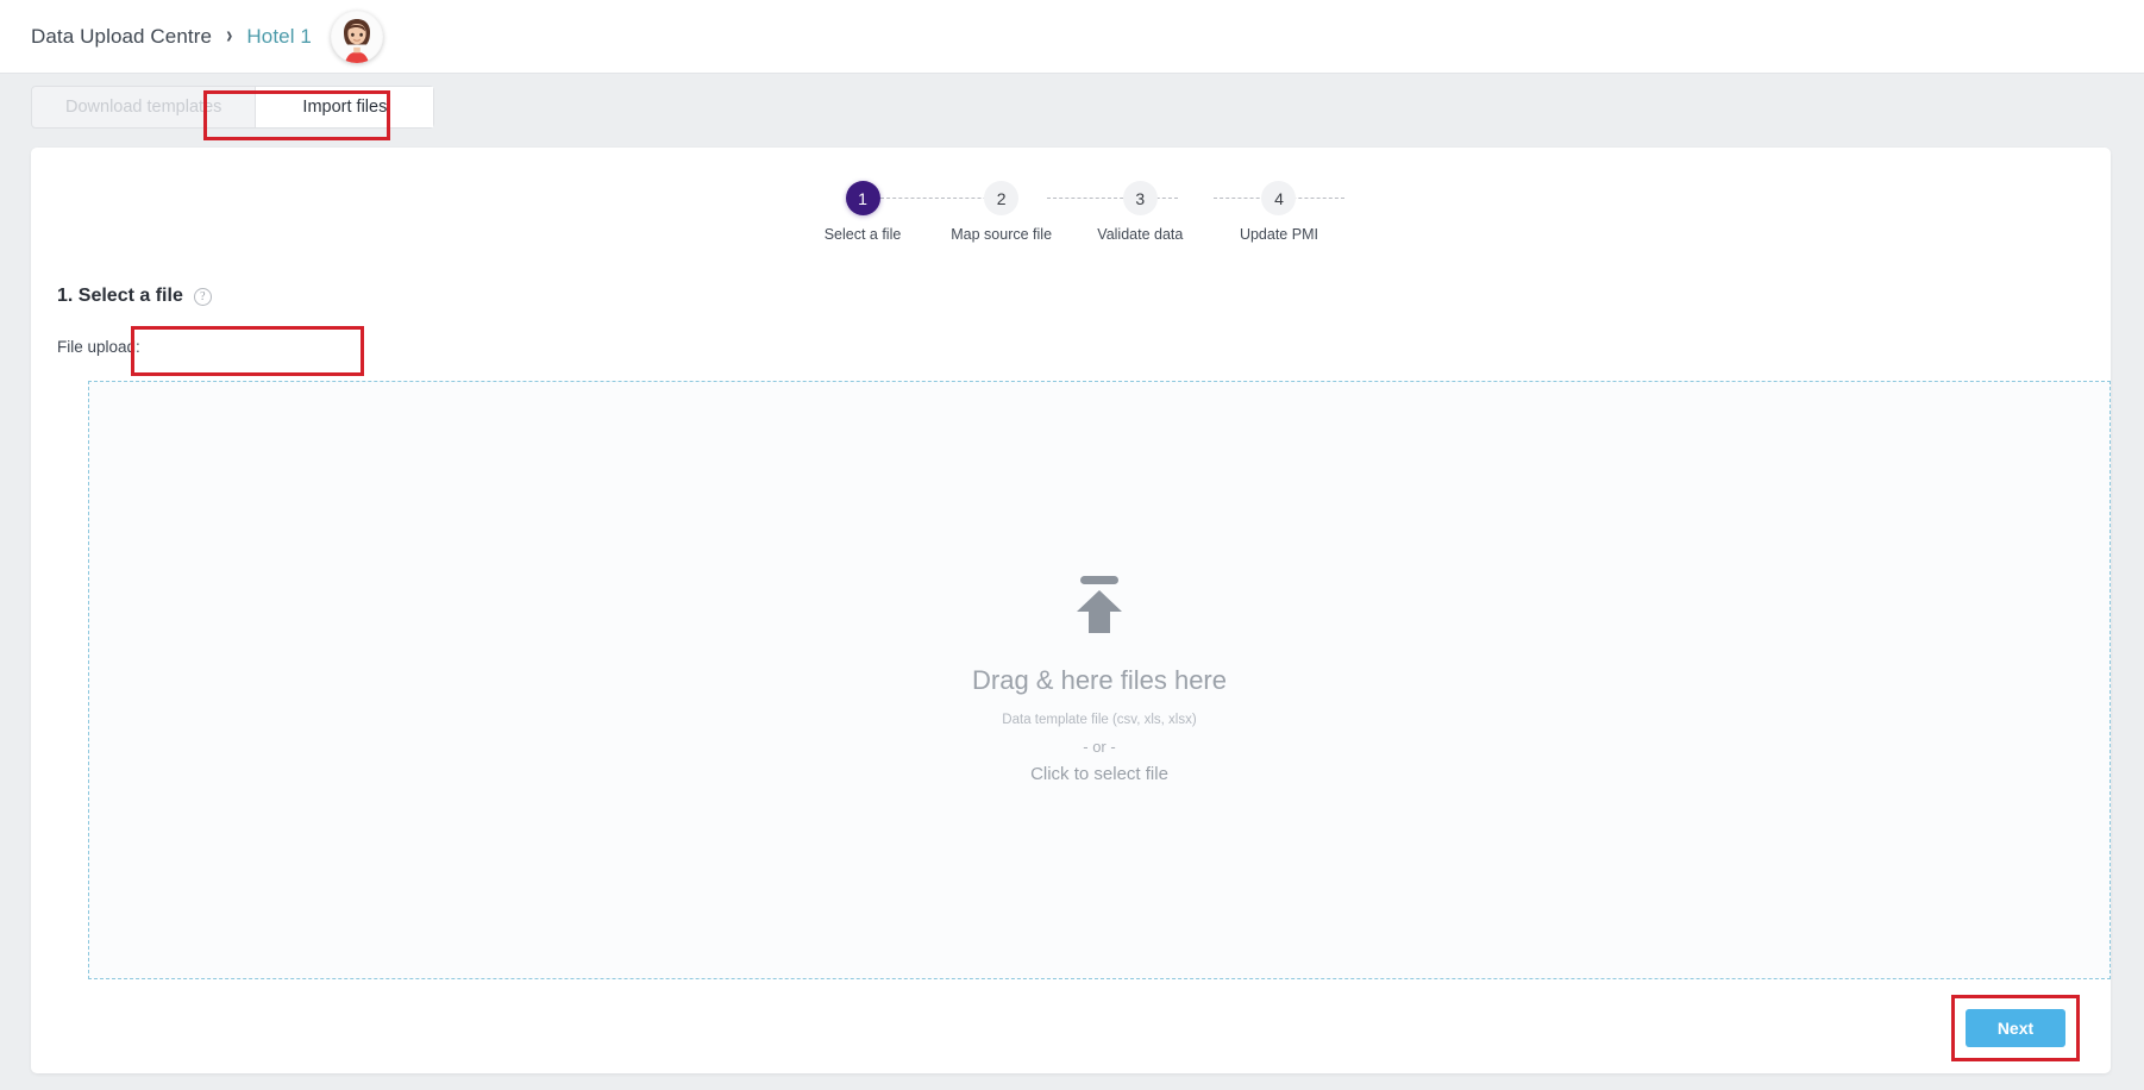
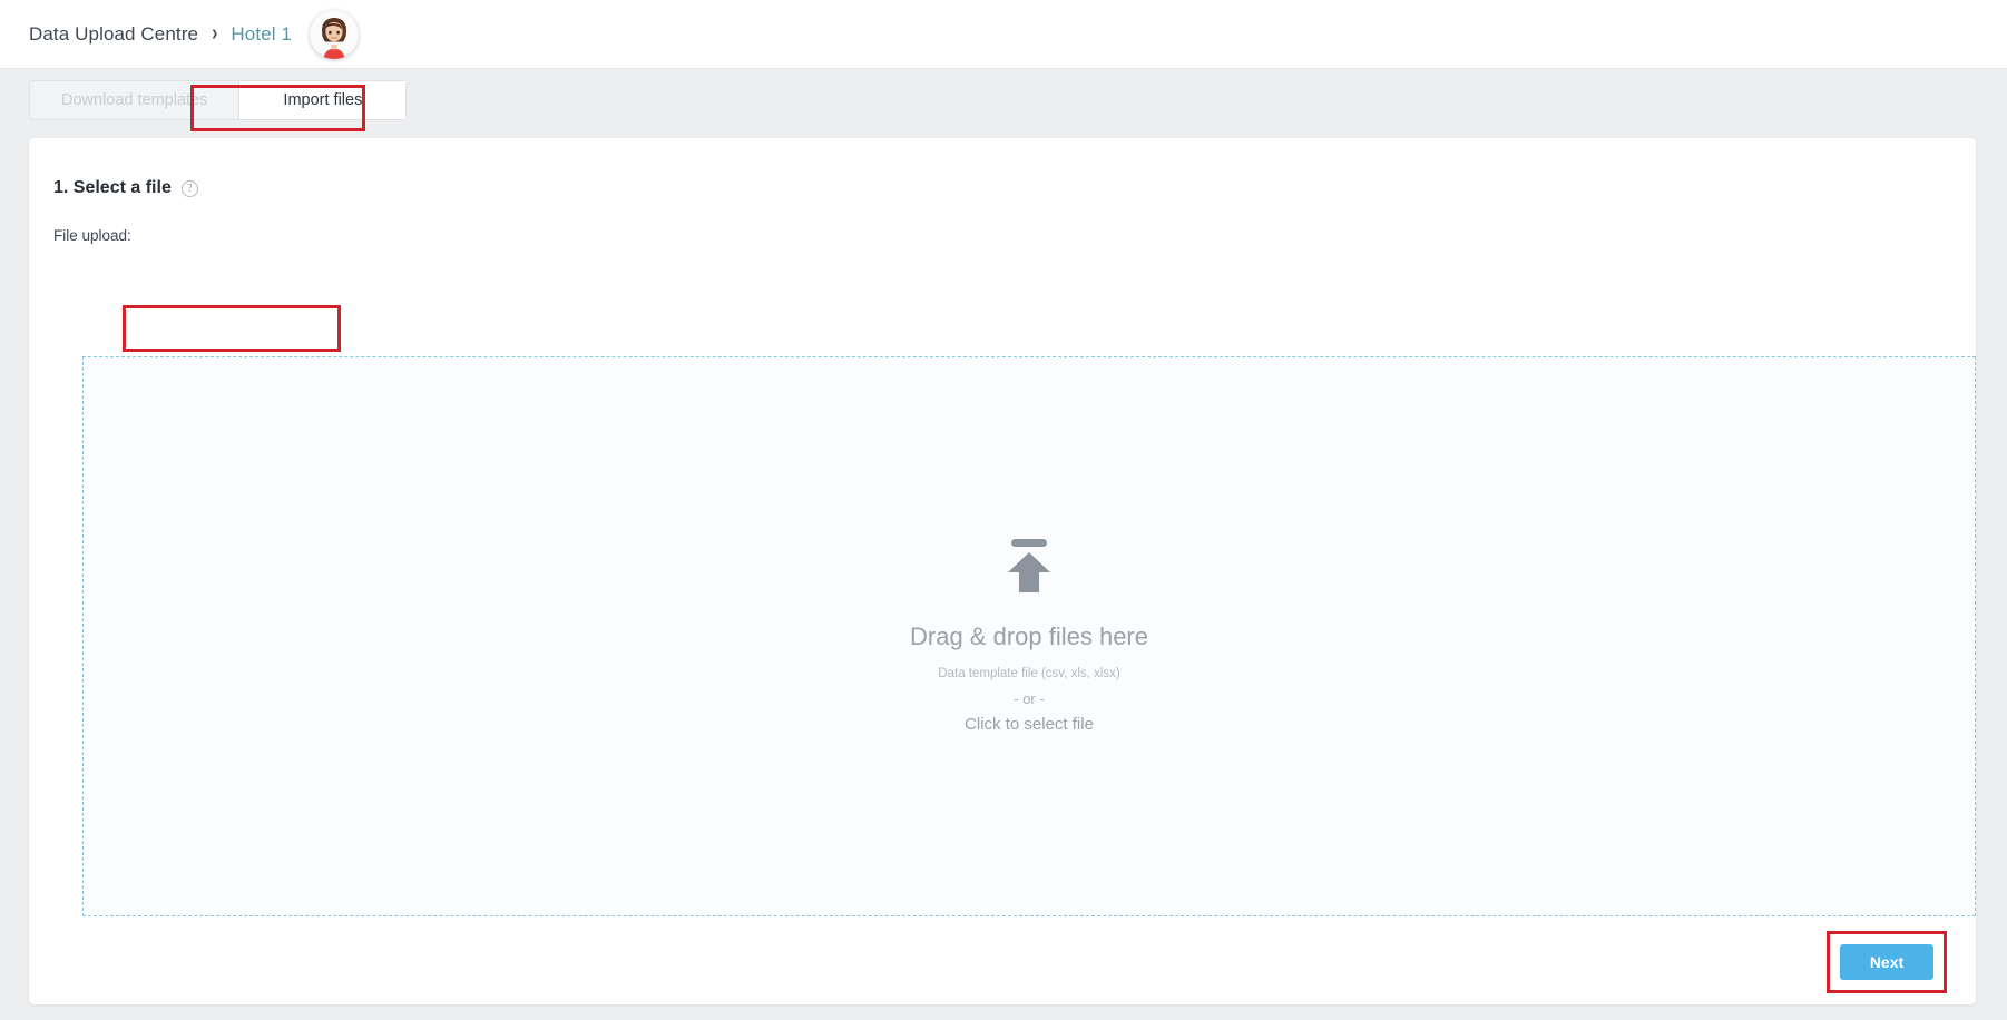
  Data Upload Centre
  ›
  Hotel 1
  Download templates
  Import files
- 1
- Select a file
- 2
- Map source file
- 3
- Validate data
- 4
- Update PMI
  1. Select a file
  ?
  File upload:
- Drag & here files here
+ Drag & drop files here
  Data template file (csv, xls, xlsx)
  - or -
  Click to select file
  Next
